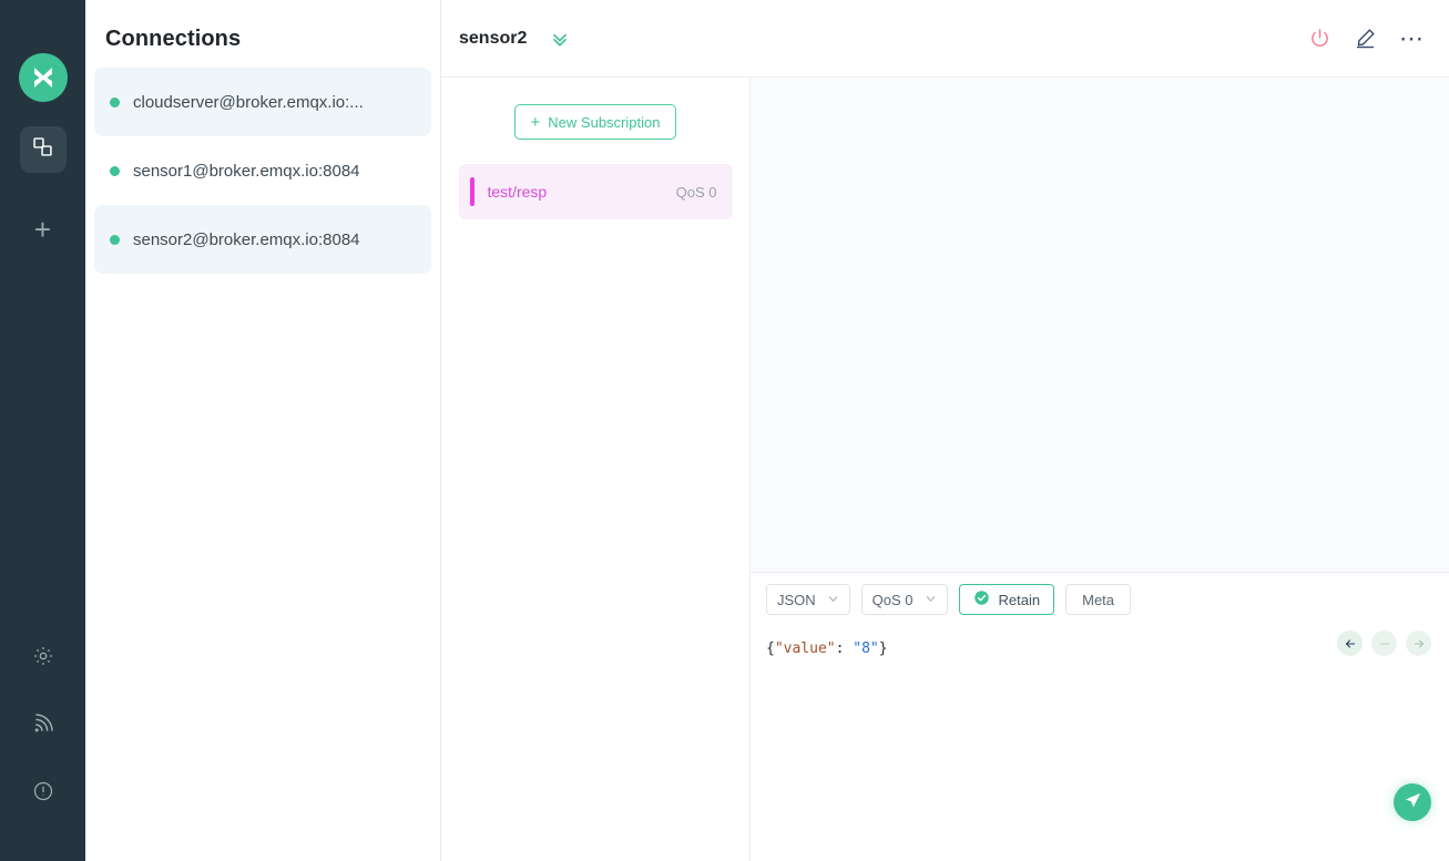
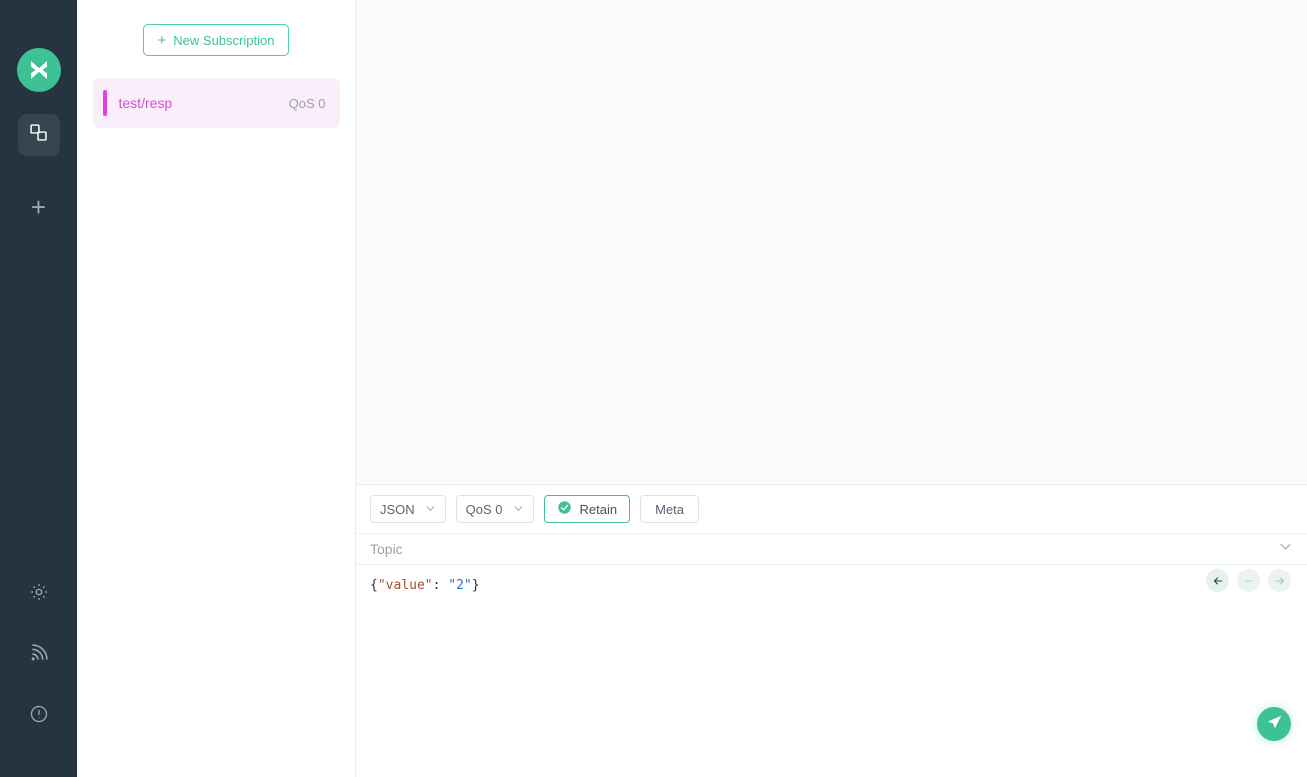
  +
- Connections
- cloudserver@broker.emqx.io:...
- sensor1@broker.emqx.io:8084
- sensor2@broker.emqx.io:8084
- sensor2
- ⋯
  +
  New Subscription
  test/resp
  QoS 0
  JSON
  QoS 0
  Retain
  Meta
+ Topic
- {"value": "8"}
+ {"value": "2"}
